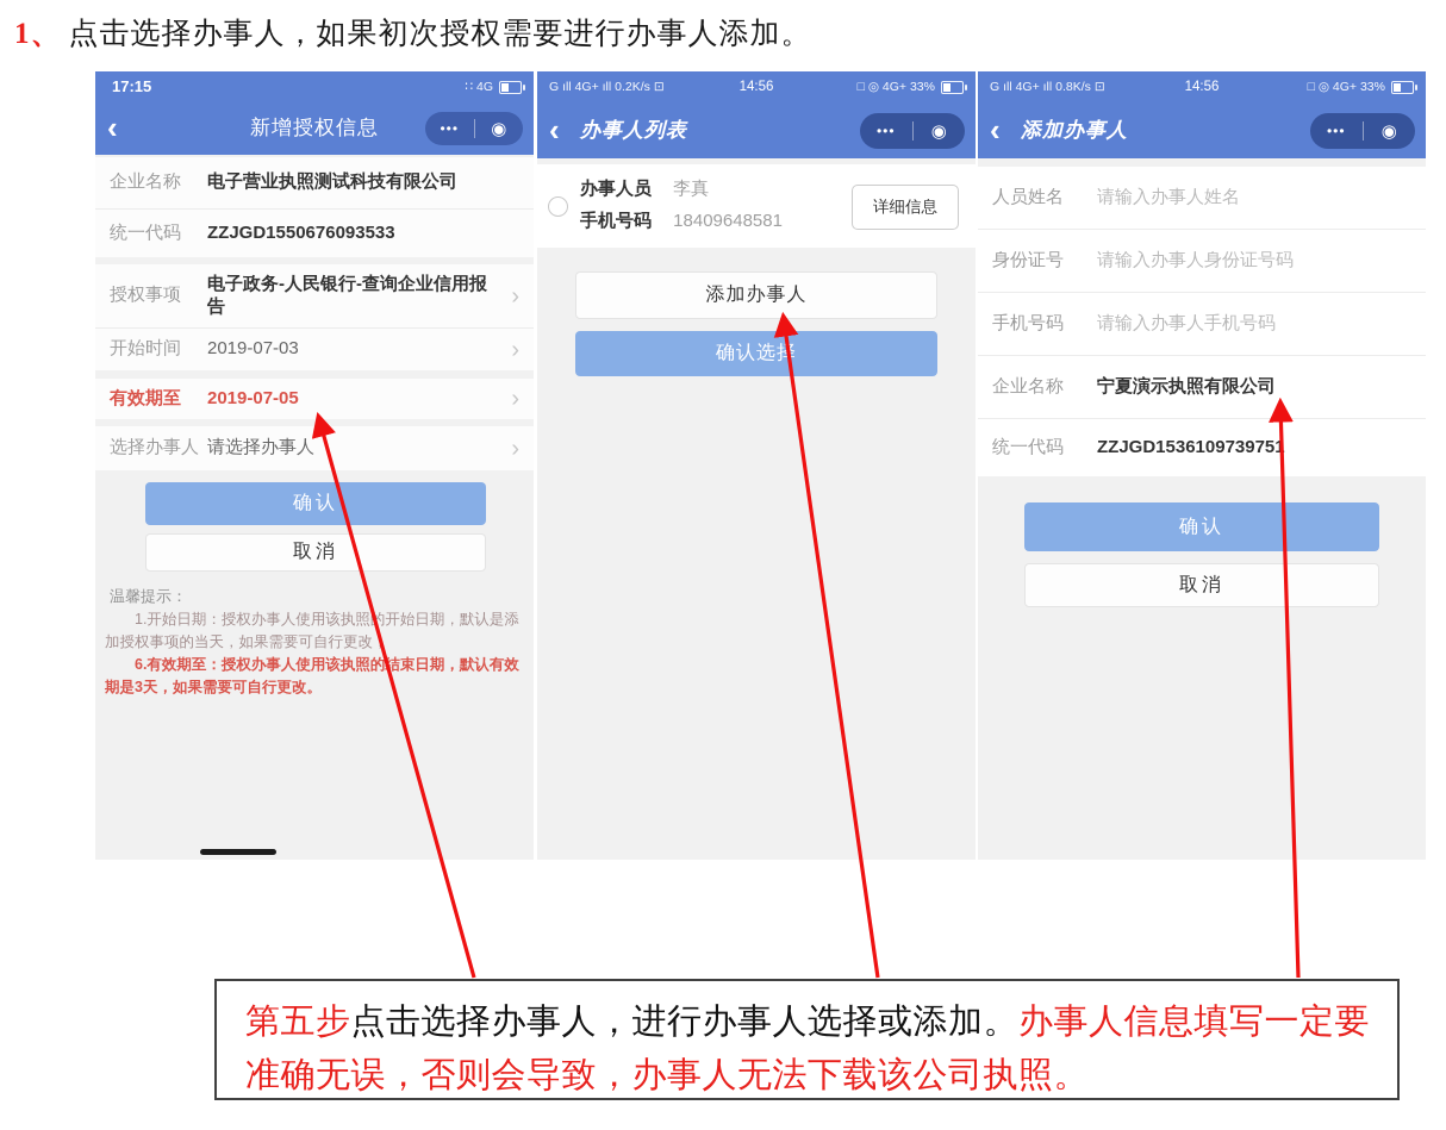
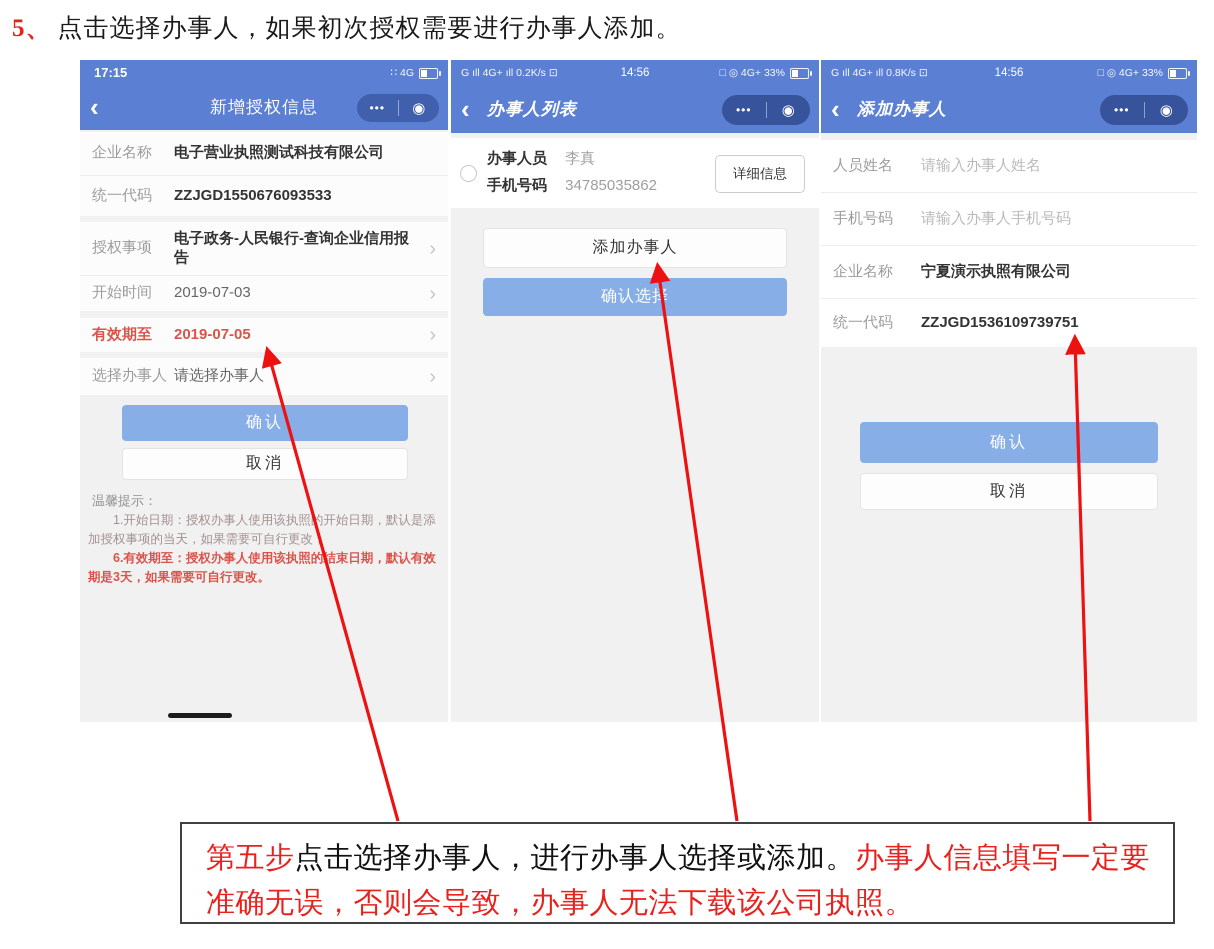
- 1、 点击选择办事人，如果初次授权需要进行办事人添加。
+ 5、 点击选择办事人，如果初次授权需要进行办事人添加。
  17:15
  ∷ 4G
  ‹
  新增授权信息
  •••
  ◉
  企业名称
  电子营业执照测试科技有限公司
  统一代码
  ZZJGD1550676093533
  授权事项
  电子政务-人民银行-查询企业信用报告
  ›
  开始时间
  2019-07-03
  ›
  有效期至
  2019-07-05
  ›
  选择办事人
  请选择办事人
  ›
  确认
  取消
  温馨提示：
  1.开始日期：授权办事人使用该执照的开始日期，默认是添加授权事项的当天，如果需要可自行更改
  6.有效期至：授权办事人使用该执照的结束日期，默认有效期是3天，如果需要可自行更改。
  G ıll 4G+ ıll 0.2K/s ⊡
  14:56
  □ ◎ 4G+ 33%
  ‹
  办事人列表
  •••
  ◉
  办事人员 李真
- 手机号码 18409648581
+ 手机号码 34785035862
  详细信息
  添加办事人
  确认选
  G ıll 4G+ ıll 0.8K/s ⊡
  14:56
  □ ◎ 4G+ 33%
  ‹
  添加办事人
  •••
  ◉
  人员姓名
  请输入办事人姓名
- 身份证号
- 请输入办事人身份证号码
  手机号码
  请输入办事人手机号码
  企业名称
  宁夏演示执照有限公司
  统一代码
  ZZJGD1536109739751
  确认
  取消
  第五步点击选择办事人，进行办事人选择或添加。办事人信息填写一定要准确无误，否则会导致，办事人无法下载该公司执照。
